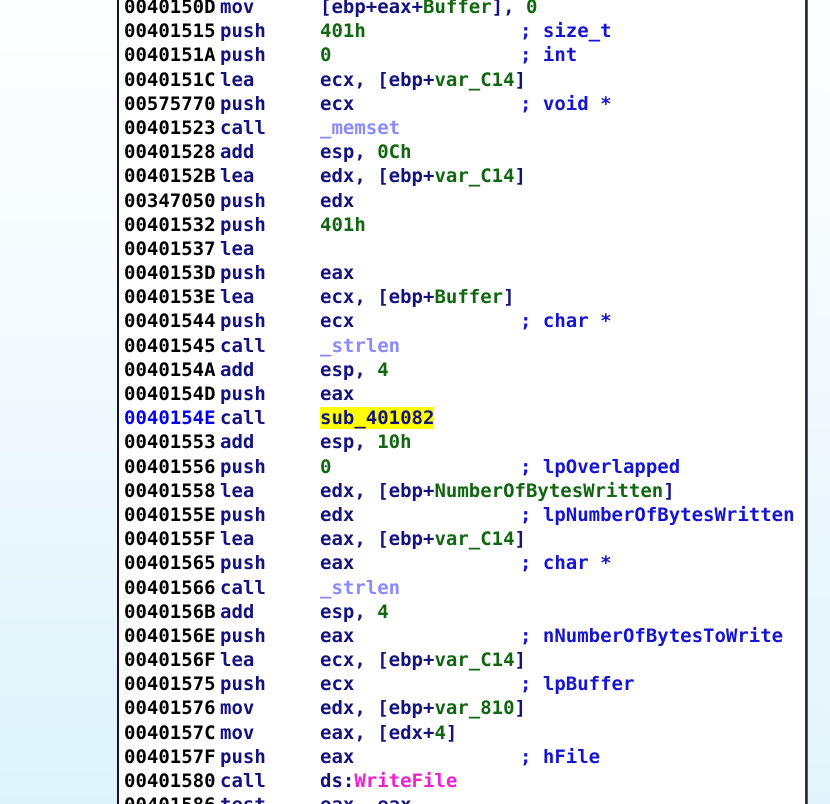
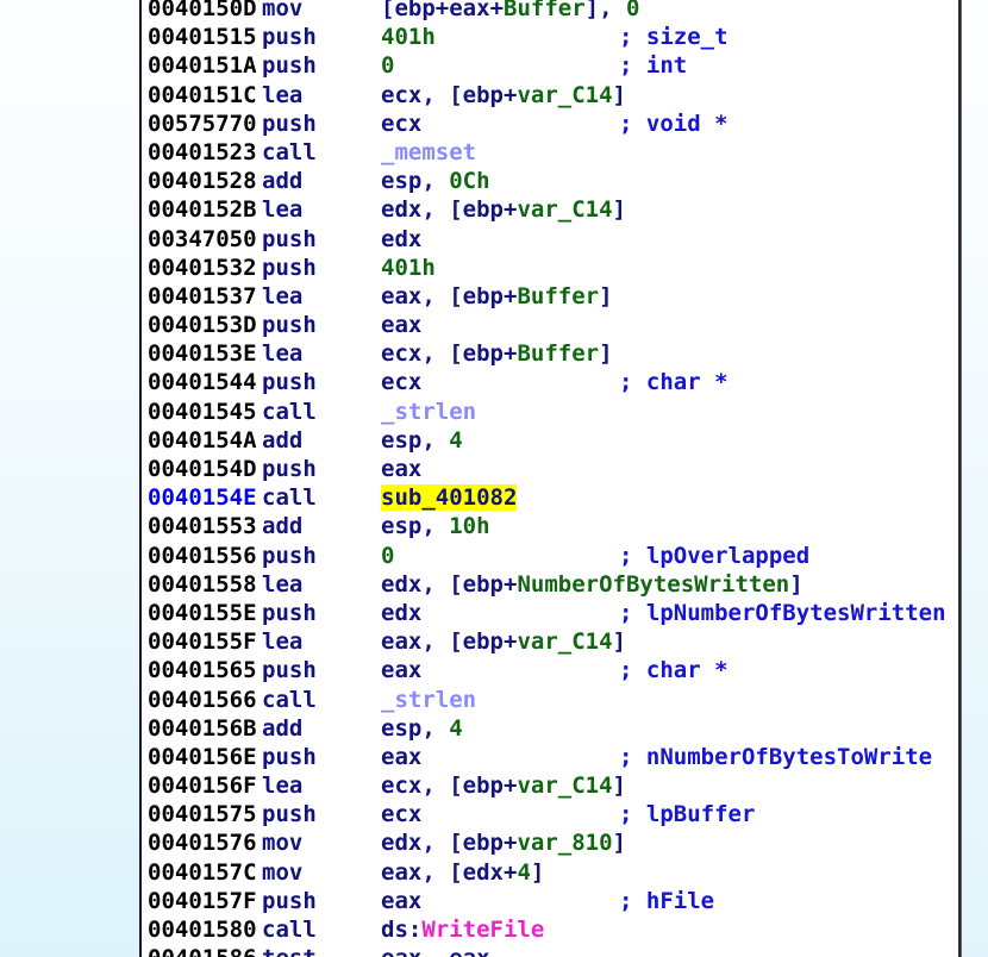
  0040150D
  mov
  [ebp+eax+Buffer], 0
  00401515
  push
  401h
  ; size_t
  0040151A
  push
  0
  ; int
  0040151C
  lea
  ecx, [ebp+var_C14]
  00575770
  push
  ecx
  ; void *
  00401523
  call
  _memset
  00401528
  add
  esp, 0Ch
  0040152B
  lea
  edx, [ebp+var_C14]
  00347050
  push
  edx
  00401532
  push
  401h
  00401537
  lea
+ eax, [ebp+Buffer]
  0040153D
  push
  eax
  0040153E
  lea
  ecx, [ebp+Buffer]
  00401544
  push
  ecx
  ; char *
  00401545
  call
  _strlen
  0040154A
  add
  esp, 4
  0040154D
  push
  eax
  0040154E
  call
  sub_401082
  00401553
  add
  esp, 10h
  00401556
  push
  0
  ; lpOverlapped
  00401558
  lea
  edx, [ebp+NumberOfBytesWritten]
  0040155E
  push
  edx
  ; lpNumberOfBytesWritten
  0040155F
  lea
  eax, [ebp+var_C14]
  00401565
  push
  eax
  ; char *
  00401566
  call
  _strlen
  0040156B
  add
  esp, 4
  0040156E
  push
  eax
  ; nNumberOfBytesToWrite
  0040156F
  lea
  ecx, [ebp+var_C14]
  00401575
  push
  ecx
  ; lpBuffer
  00401576
  mov
  edx, [ebp+var_810]
  0040157C
  mov
  eax, [edx+4]
  0040157F
  push
  eax
  ; hFile
  00401580
  call
  ds:WriteFile
